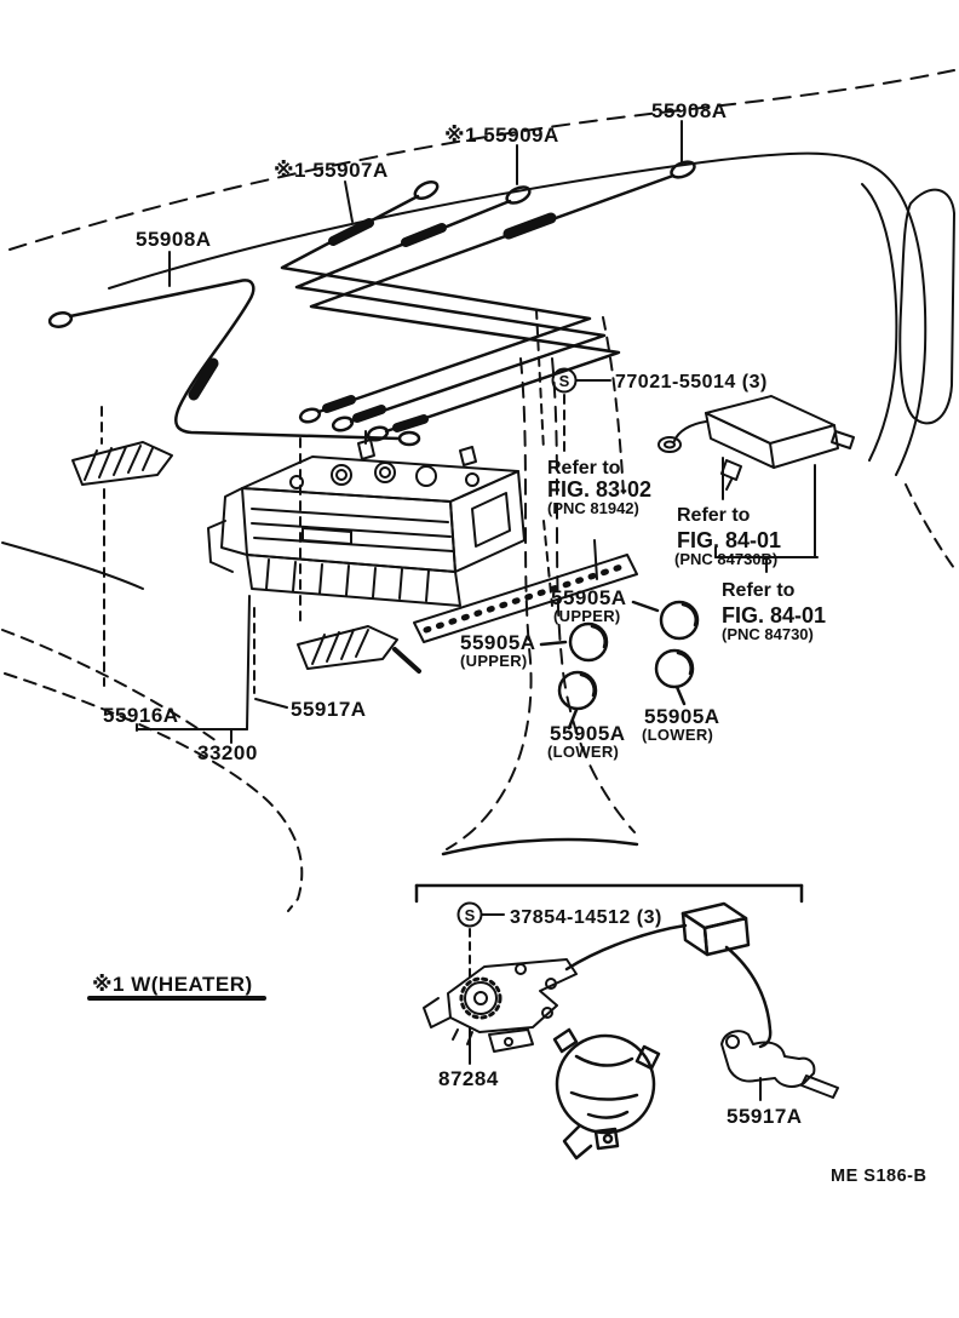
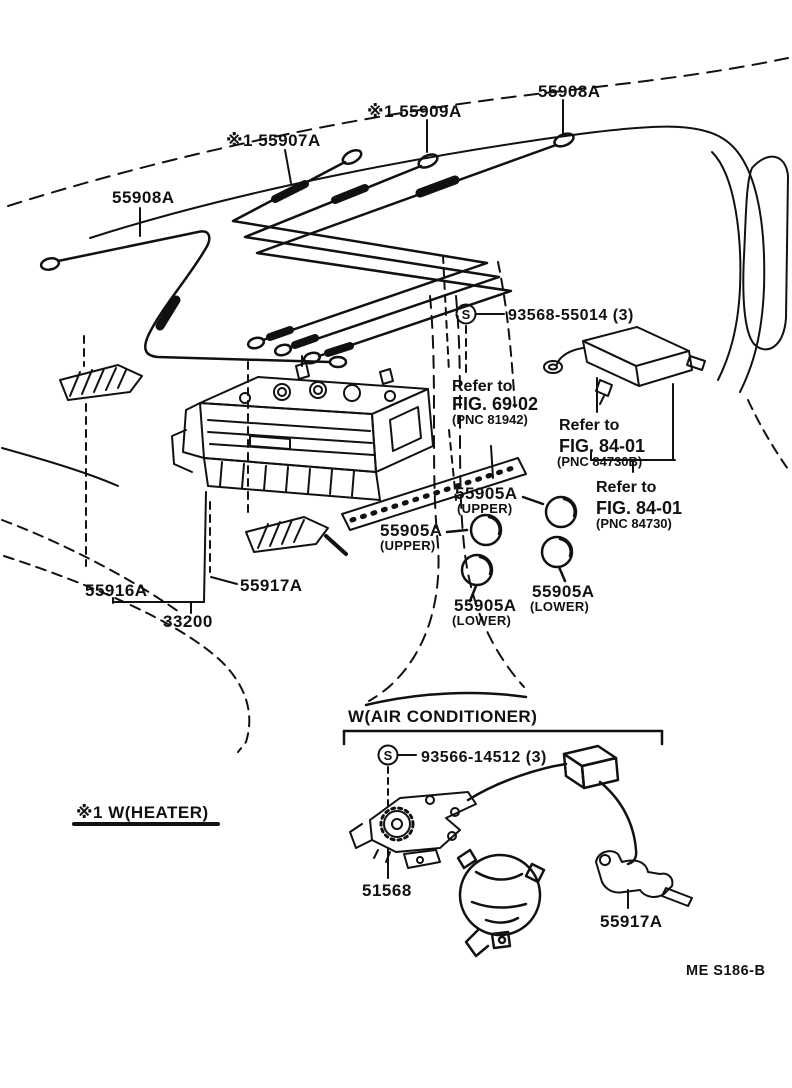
  ※1 55907A
  ※1 55909A
  55908A
  55908A
  S
- 77021-55014 (3)
+ 93568-55014 (3)
  Refer to
- FIG. 83-02
+ FIG. 69-02
  (PNC 81942)
  Refer to
  FIG. 84-01
  (PNC 84730B)
  Refer to
  FIG. 84-01
  (PNC 84730)
  55905A
  (UPPER)
  55905A
  (UPPER)
  55905A
  (LOWER)
  55905A
  (LOWER)
  55916A
  55917A
  33200
+ W(AIR CONDITIONER)
  S
- 37854-14512 (3)
+ 93566-14512 (3)
- 87284
+ 51568
  55917A
  ※1 W(HEATER)
  ME S186-B
